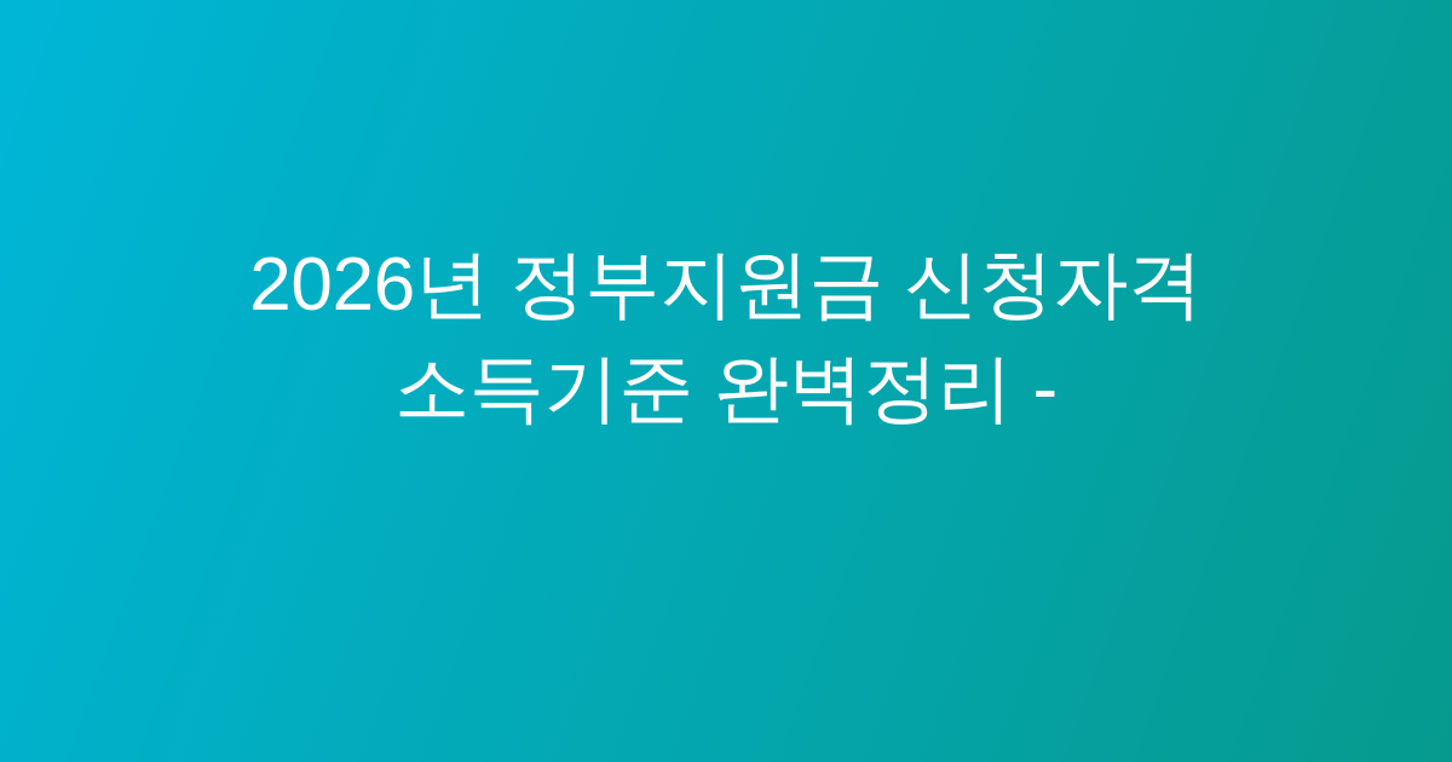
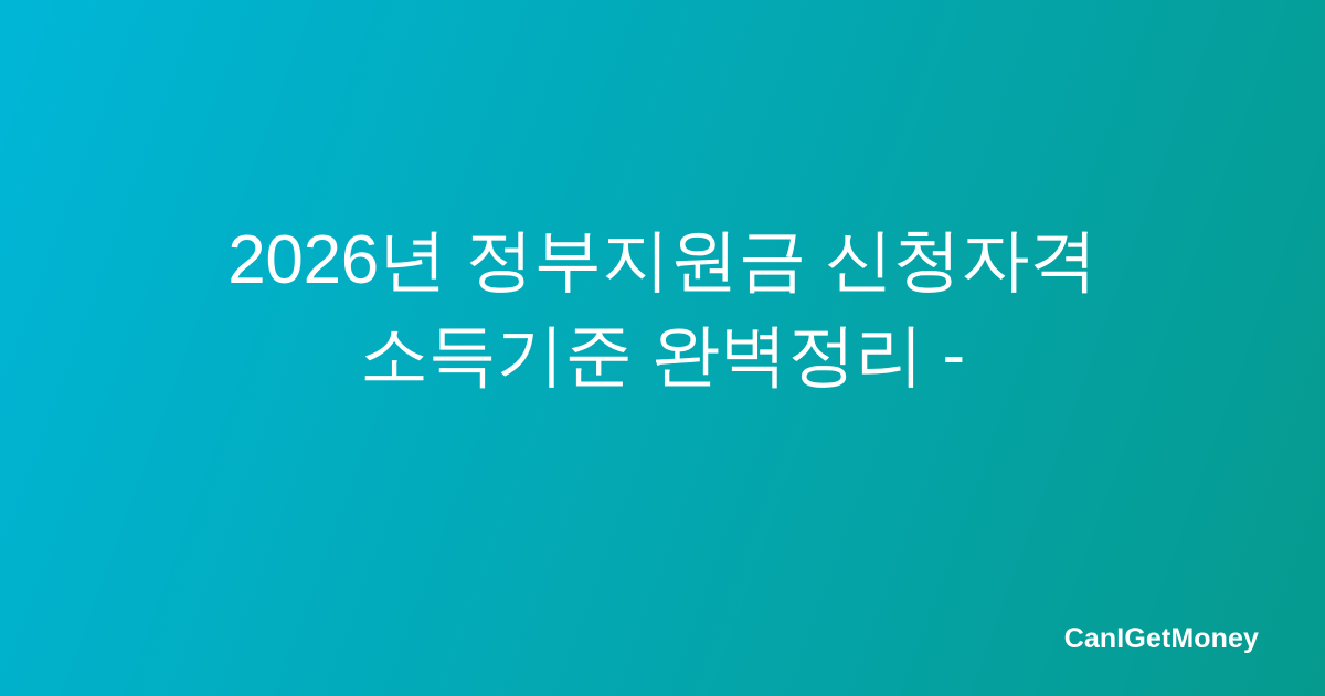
  2026년 정부지원금 신청자격 소득기준 완벽정리 -
+ CanIGetMoney
